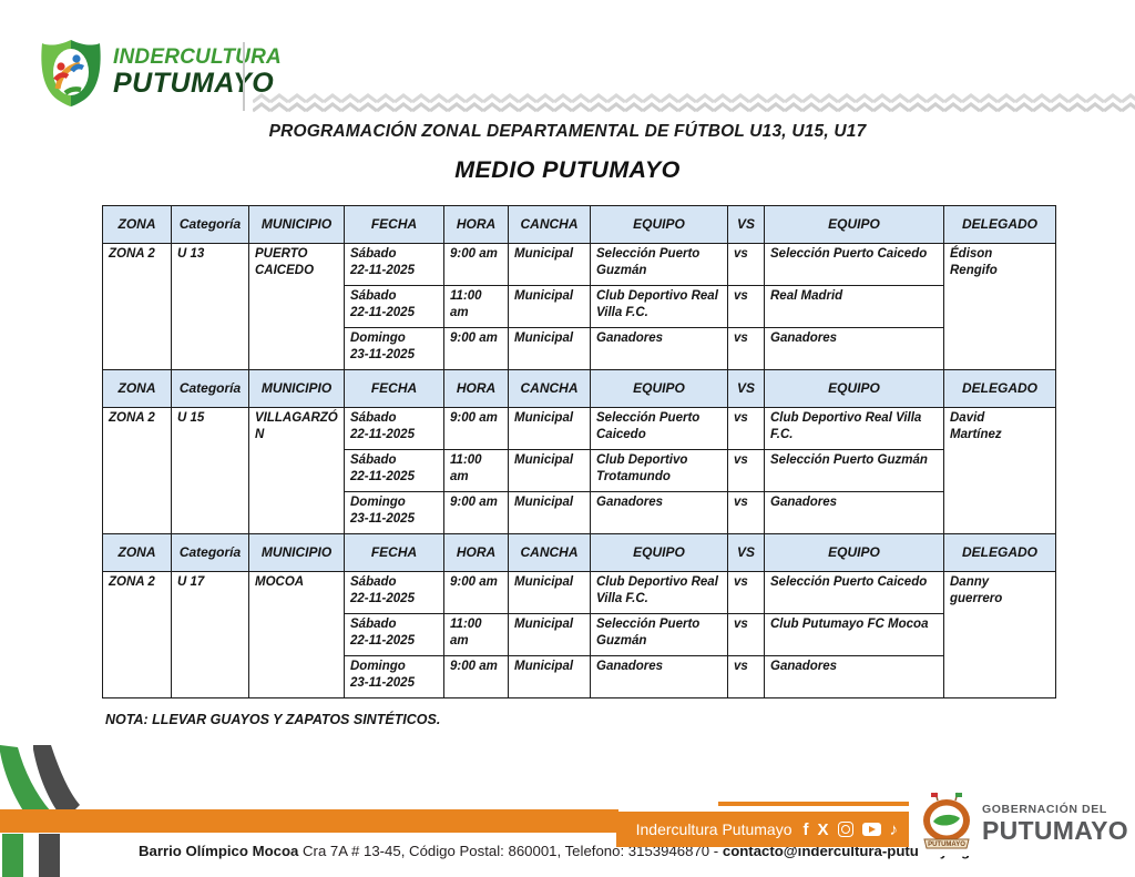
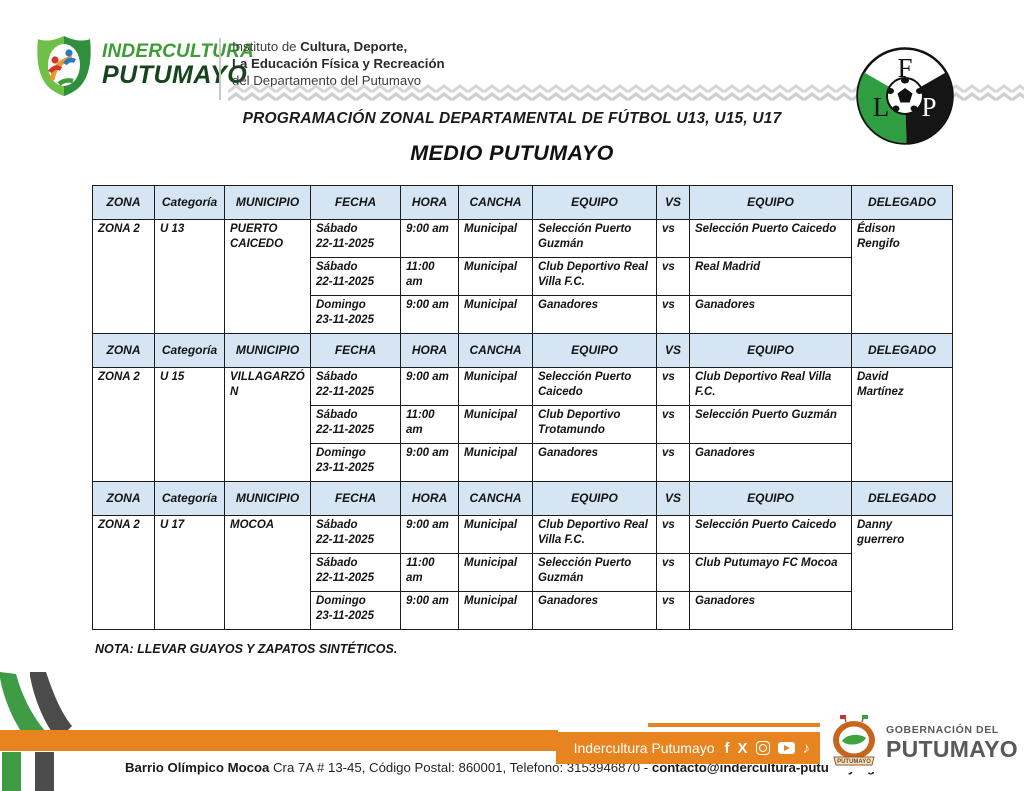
  INDERCULTRA
  PUTUMAO
+ Instituto de Cultura, Deporte,
+ La Educación Física y Recreación
+ del Departamento del Putumayo
+ F
+ L
+ P
  PROGRAMACIÓN ZONAL DEPARTAMENTAL DE FÚTBOL U13, U15, U17
  MEDIO PUTUMAYO
  ZONA	Categoría	MUNICIPIO	FECHA	HORA	CANCHA	EQUIPO	VS	EQUIPO	DELEGADO
  ZONA 2	U 13	PUERTO CAICEDO	Sábado22-11-2025	9:00 am	Municipal	Selección Puerto Guzmán	vs	Selección Puerto Caicedo	ÉdisonRengifo
  Sábado22-11-2025	11:00am	Municipal	Club Deportivo Real Villa F.C.	vs	Real Madrid
  Domingo23-11-2025	9:00 am	Municipal	Ganadores	vs	Ganadores
  ZONA	Categoría	MUNICIPIO	FECHA	HORA	CANCHA	EQUIPO	VS	EQUIPO	DELEGADO
  ZONA 2	U 15	VILLAGARZÓN	Sábado22-11-2025	9:00 am	Municipal	Selección Puerto Caicedo	vs	Club Deportivo Real Villa F.C.	DavidMartínez
  Sábado22-11-2025	11:00am	Municipal	Club Deportivo Trotamundo	vs	Selección Puerto Guzmán
  Domingo23-11-2025	9:00 am	Municipal	Ganadores	vs	Ganadores
  ZONA	Categoría	MUNICIPIO	FECHA	HORA	CANCHA	EQUIPO	VS	EQUIPO	DELEGADO
  ZONA 2	U 17	MOCOA	Sábado22-11-2025	9:00 am	Municipal	Club Deportivo Real Villa F.C.	vs	Selección Puerto Caicedo	Dannyguerrero
  Sábado22-11-2025	11:00am	Municipal	Selección Puerto Guzmán	vs	Club Putumayo FC Mocoa
  Domingo23-11-2025	9:00 am	Municipal	Ganadores	vs	Ganadores
  NOTA: LLEVAR GUAYOS Y ZAPATOS SINTÉTICOS.
  Indercultura Putumayo
  f
  X
  ♪
  Barrio Olímpico Mocoa Cra 7A # 13-45, Código Postal: 860001, Telefono: 3153946870 - contacto@indercultura-putu
  GOBERNACIÓN DEL
  PUTUMAYO
